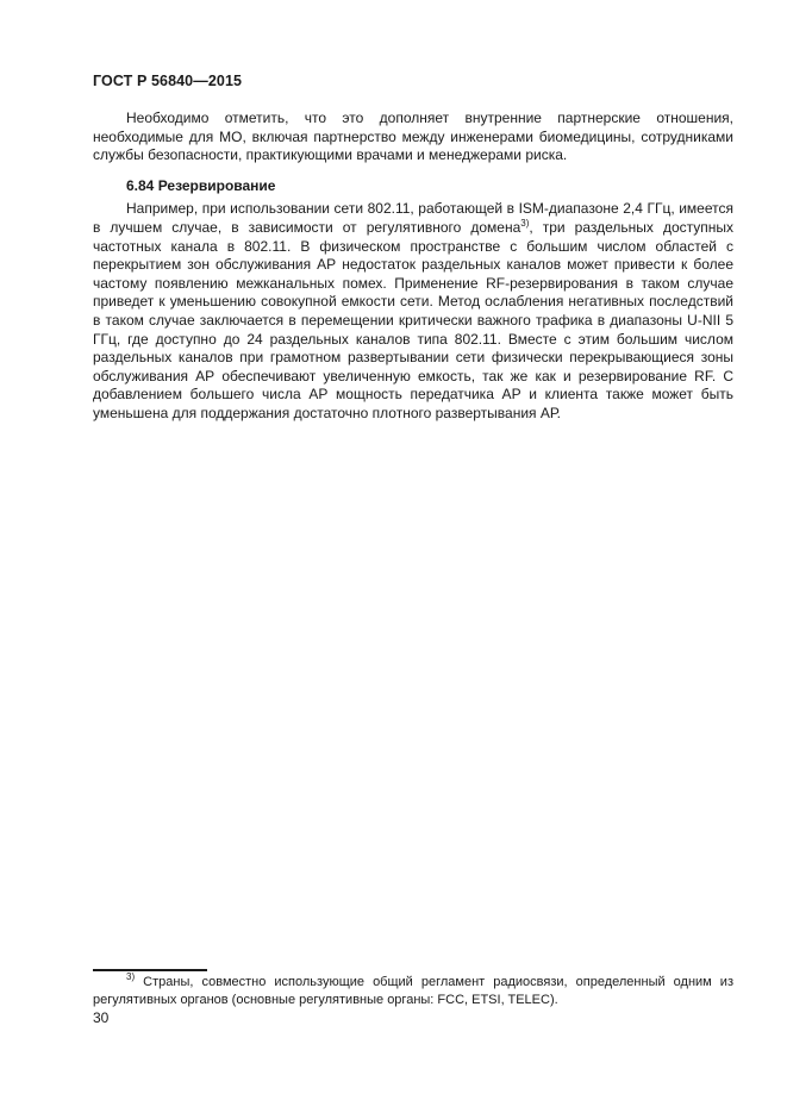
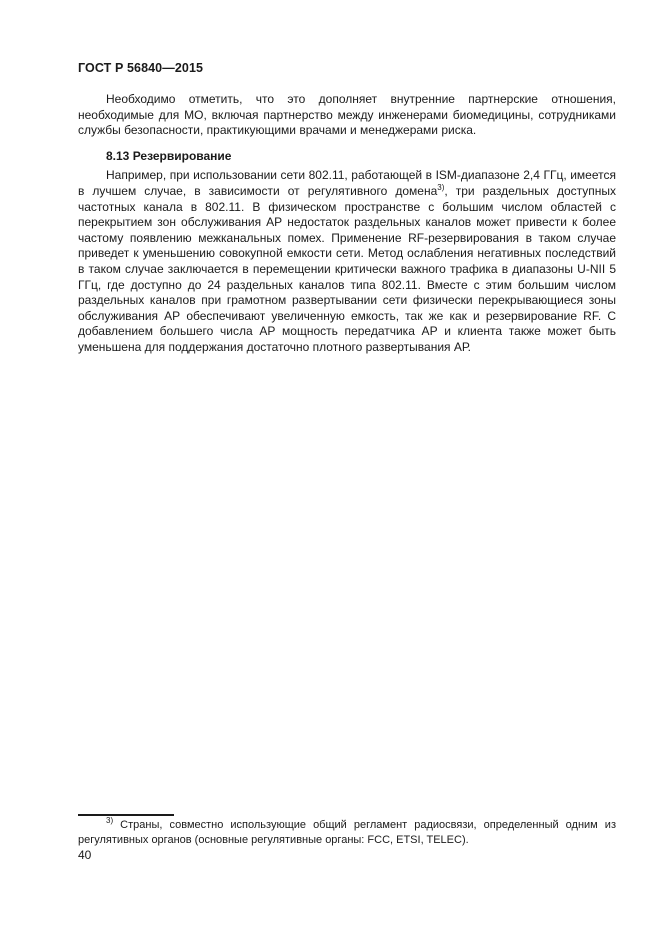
  ГОСТ Р 56840—2015
  Необходимо отметить, что это дополняет внутренние партнерские отношения, необходимые для МО, включая партнерство между инженерами биомедицины, сотрудниками службы безопасности, практикующими врачами и менеджерами риска.
- 6.84 Резервирование
+ 8.13 Резервирование
  Например, при использовании сети 802.11, работающей в ISM-диапазоне 2,4 ГГц, имеется в лучшем случае, в зависимости от регулятивного домена3), три раздельных доступных частотных канала в 802.11. В физическом пространстве с большим числом областей с перекрытием зон обслуживания АР недостаток раздельных каналов может привести к более частому появлению межканальных помех. Применение RF-резервирования в таком случае приведет к уменьшению совокупной емкости сети. Метод ослабления негативных последствий в таком случае заключается в перемещении критически важного трафика в диапазоны U-NII 5 ГГц, где доступно до 24 раздельных каналов типа 802.11. Вместе с этим большим числом раздельных каналов при грамотном развертывании сети физически перекрывающиеся зоны обслуживания АР обеспечивают увеличенную емкость, так же как и резервирование RF. С добавлением большего числа АР мощность передатчика АР и клиента также может быть уменьшена для поддержания достаточно плотного развертывания АР.
  3) Страны, совместно использующие общий регламент радиосвязи, определенный одним из регулятивных органов (основные регулятивные органы: FCC, ETSI, TELEC).
- 30
+ 40
